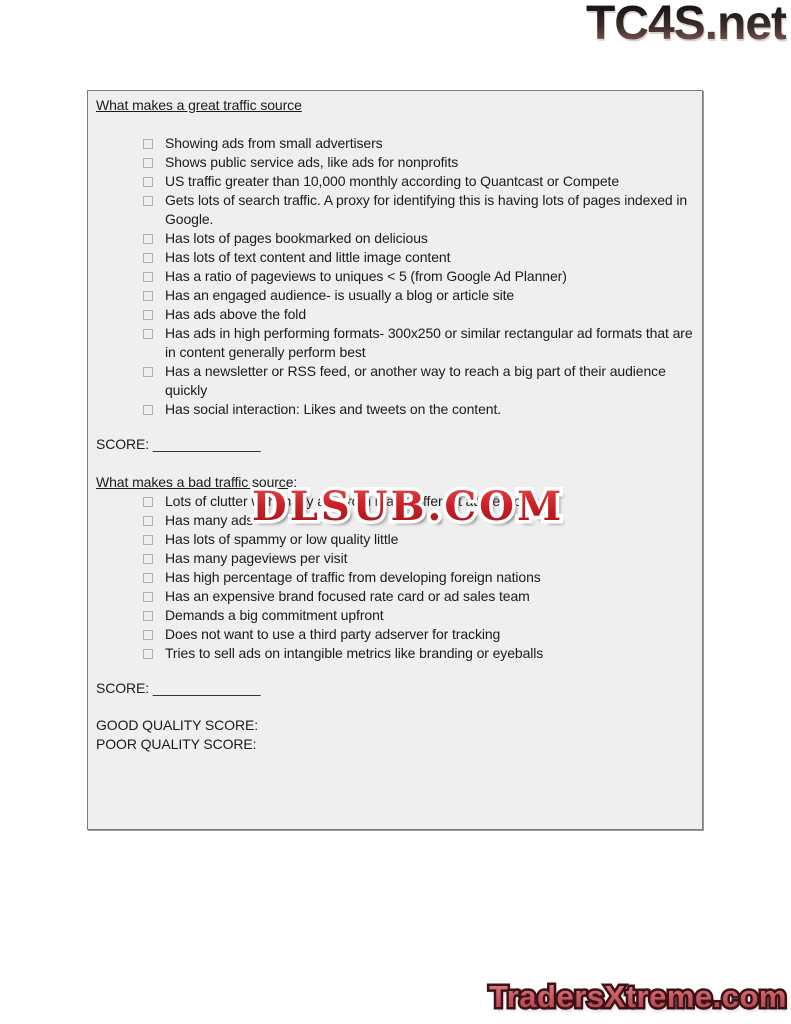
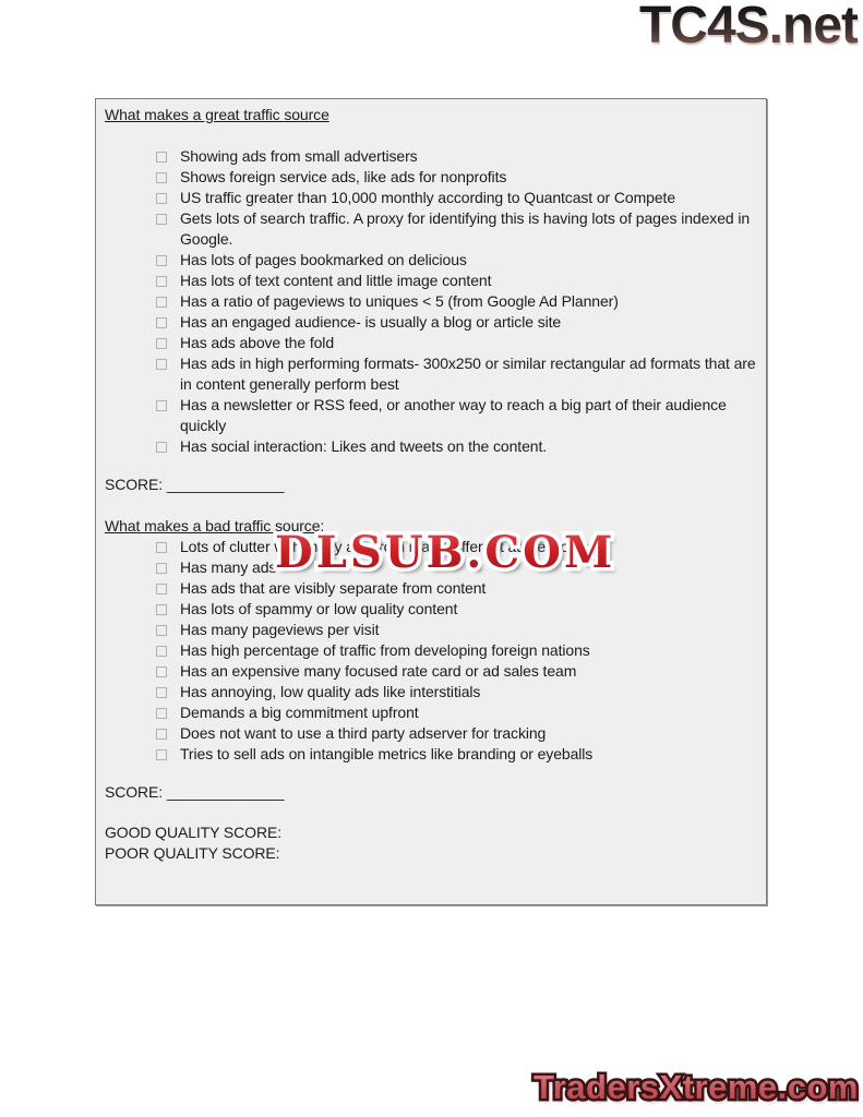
  TC4S.net
  What makes a great traffic source
  Showing ads from small advertisers
- Shows public service ads, like ads for nonprofits
+ Shows foreign service ads, like ads for nonprofits
  US traffic greater than 10,000 monthly according to Quantcast or Compete
  Gets lots of search traffic. A proxy for identifying this is having lots of pages indexed in Google.
  Has lots of pages bookmarked on delicious
  Has lots of text content and little image content
  Has a ratio of pageviews to uniques < 5 (from Google Ad Planner)
  Has an engaged audience- is usually a blog or article site
  Has ads above the fold
  Has ads in high performing formats- 300x250 or similar rectangular ad formats that are in content generally perform best
  Has a newsletter or RSS feed, or another way to reach a big part of their audience quickly
  Has social interaction: Likes and tweets on the content.
  SCORE: ______________
  What makes a bad traffic source:
  Has many ads
+ Has ads that are visibly separate from content
- Has lots of spammy or low quality little
+ Has lots of spammy or low quality content
  Has many pageviews per visit
  Has high percentage of traffic from developing foreign nations
- Has an expensive brand focused rate card or ad sales team
+ Has an expensive many focused rate card or ad sales team
+ Has annoying, low quality ads like interstitials
  Demands a big commitment upfront
  Does not want to use a third party adserver for tracking
  Tries to sell ads on intangible metrics like branding or eyeballs
  SCORE: ______________
  GOOD QUALITY SCORE:
  POOR QUALITY SCORE:
  DLSUB.COM
  TradersXtreme.com
